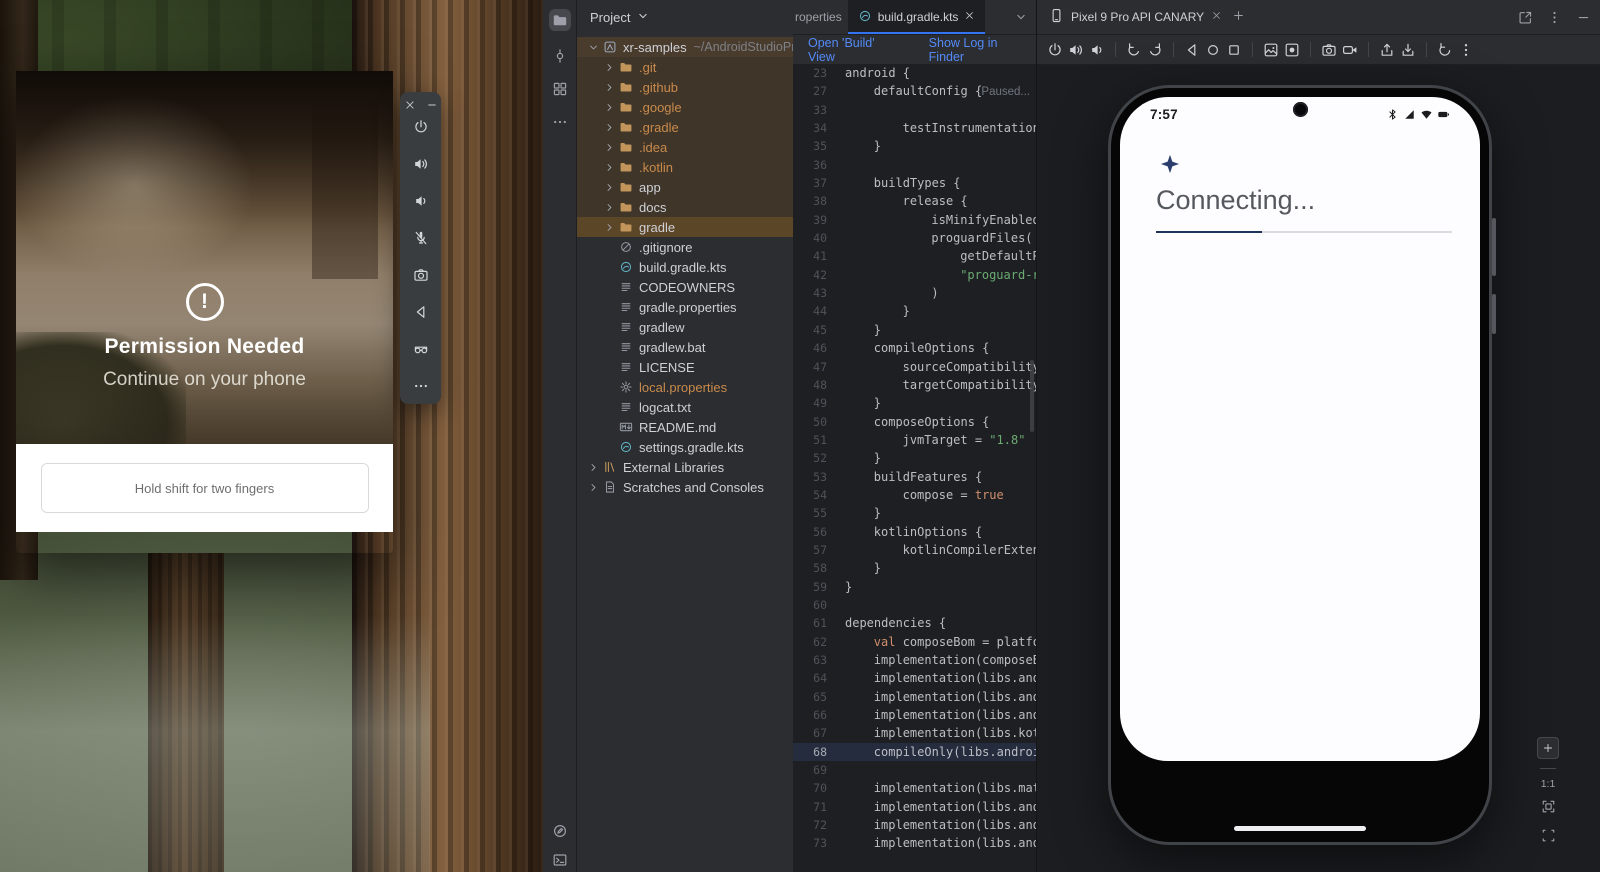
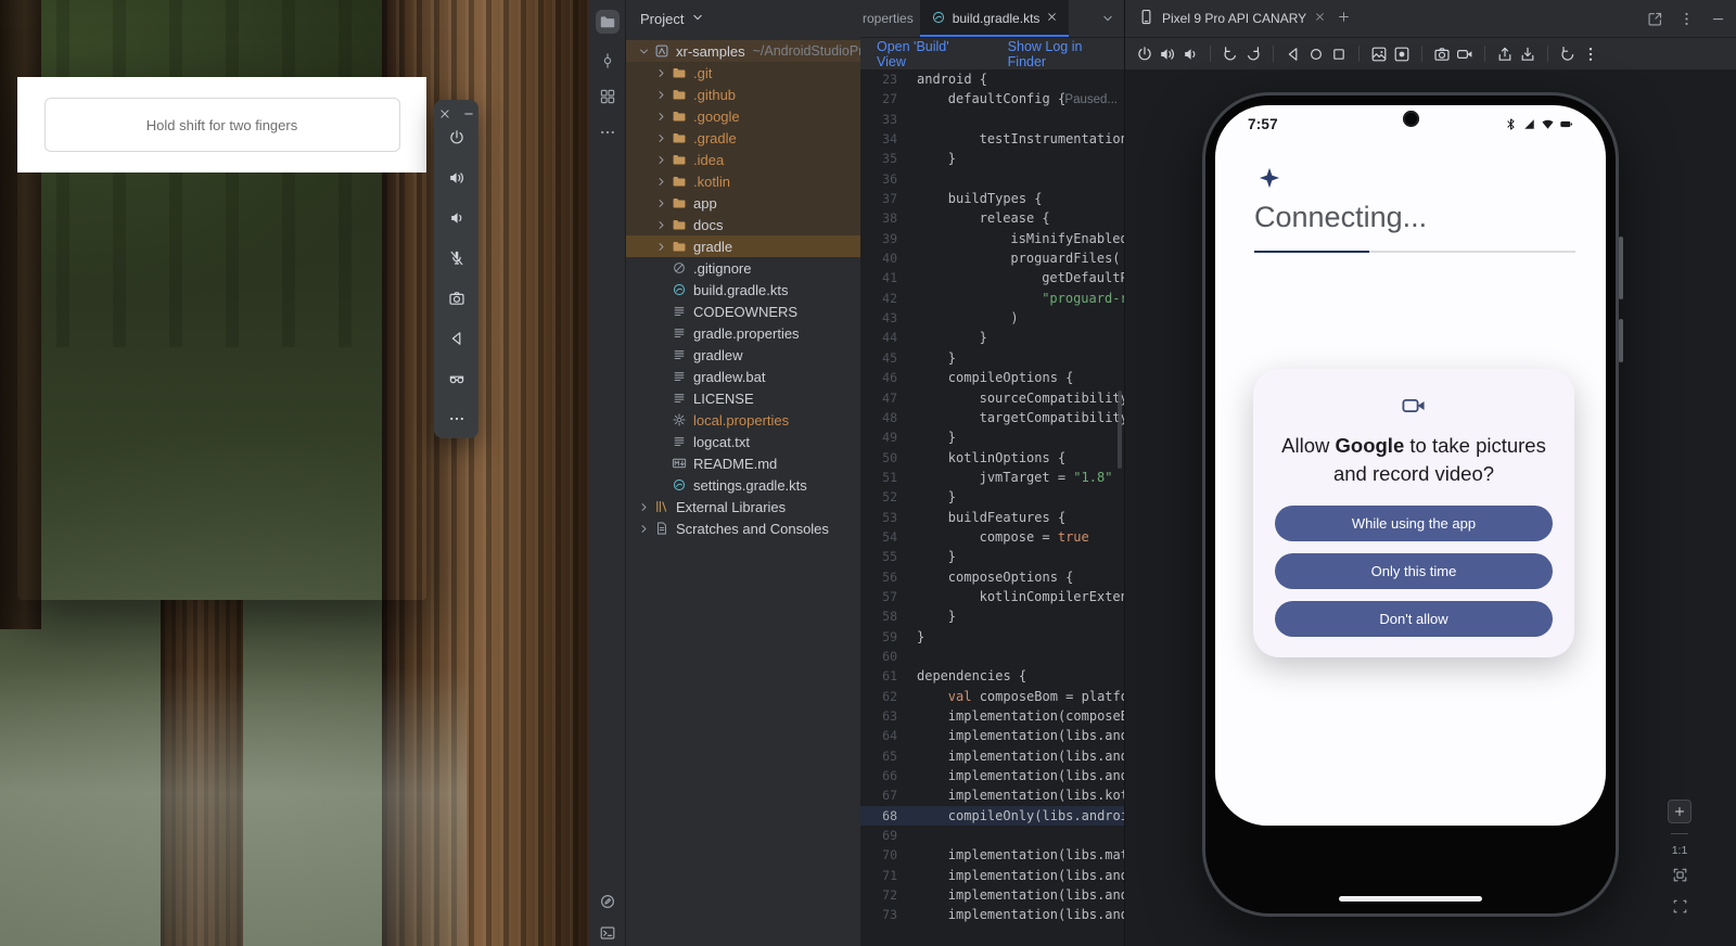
- !
- Permission Needed
- Continue on your phone
  Hold shift for two fingers
  Project
  xr-samples
  ~/AndroidStudioP
  .git
  .github
  .google
  .gradle
  .idea
  .kotlin
  app
  docs
  gradle
  .gitignore
  build.gradle.kts
  CODEOWNERS
  gradle.properties
  gradlew
  gradlew.bat
  LICENSE
  local.properties
  logcat.txt
  README.md
  settings.gradle.kts
  External Libraries
  Scratches and Consoles
  roperties
  build.gradle.kts
  Open 'Build' View
  Show Log in Finder
  23
  android {
  27
  defaultConfig {
  33
  34
  testInstrumentatio
  35
  }
  36
  37
  buildTypes {
  38
  release {
  39
  isMinifyEnable
  40
  proguardFiles(
  41
  getDefault
  42
  "proguard-
  43
  )
  44
  }
  45
  }
  46
  compileOptions {
  47
  sourceCompatibilit
  48
  targetCompatibilit
  49
  }
  50
- composeOptions {
+ kotlinOptions {
  51
  jvmTarget = "1.8"
  52
  }
  53
  buildFeatures {
  54
  compose = true
  55
  }
  56
- kotlinOptions {
+ composeOptions {
  57
  kotlinCompilerExte
  58
  }
  59
  }
  60
  61
  dependencies {
  62
  val composeBom = platf
  63
  implementation(compose
  64
  implementation(libs.an
  65
  implementation(libs.an
  66
  implementation(libs.an
  67
  implementation(libs.ko
  68
  compileOnly(libs.andro
  69
  70
  implementation(libs.ma
  71
  implementation(libs.an
  72
  implementation(libs.an
  73
  implementation(libs.an
  Paused...
  Pixel 9 Pro API CANARY
  7:57
  Connecting...
+ Allow Google to take pictures and record video?
+ While using the app
+ Only this time
+ Don't allow
  1:1
